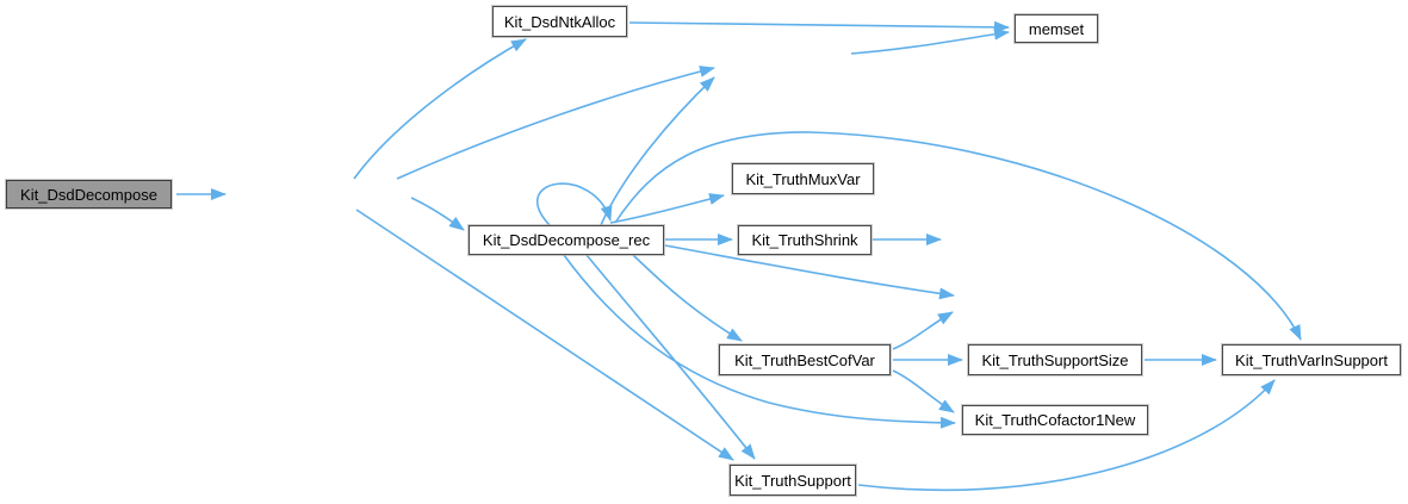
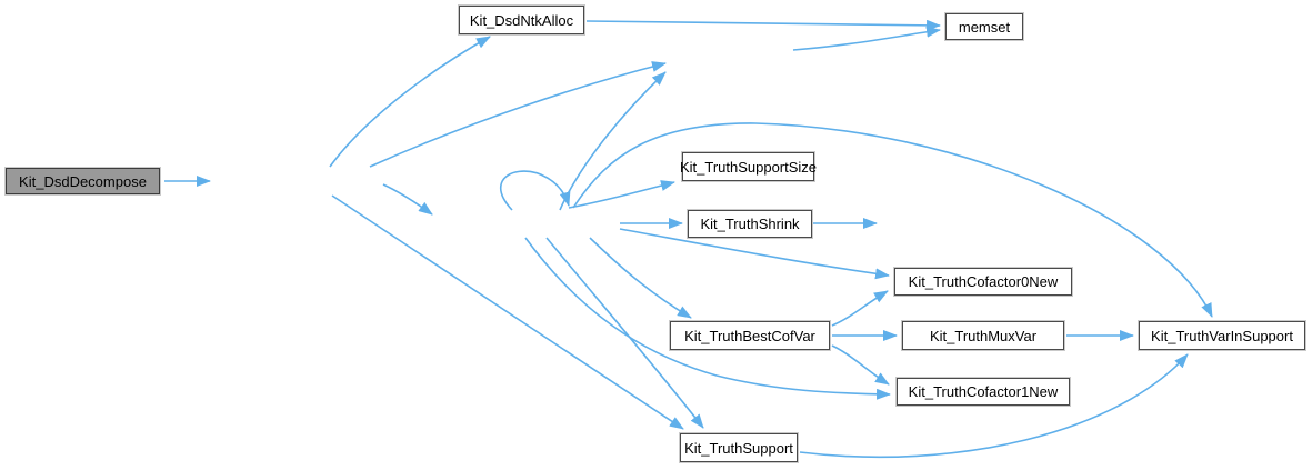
  Kit_DsdDecompose
  Kit_DsdNtkAlloc
  memset
- Kit_DsdDecompose_rec
- Kit_TruthMuxVar
+ Kit_TruthSupportSize
  Kit_TruthShrink
+ Kit_TruthCofactor0New
  Kit_TruthBestCofVar
- Kit_TruthSupportSize
+ Kit_TruthMuxVar
  Kit_TruthVarInSupport
  Kit_TruthCofactor1New
  Kit_TruthSupport
